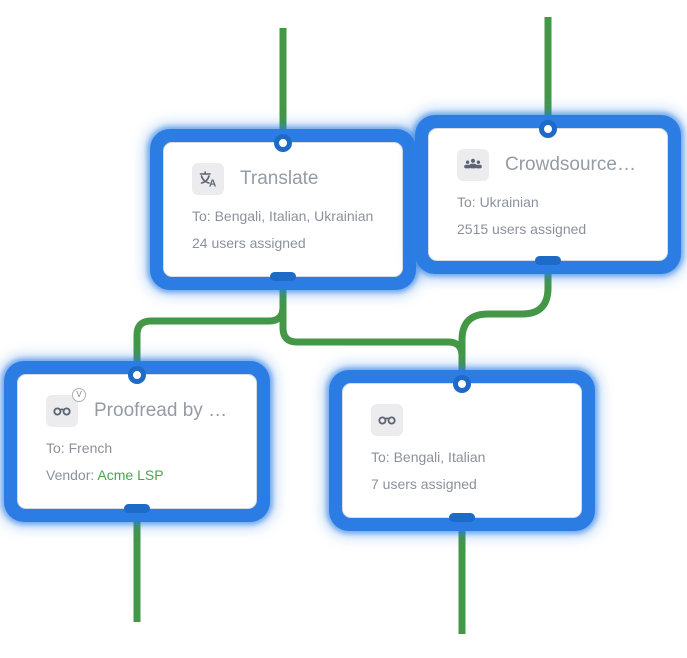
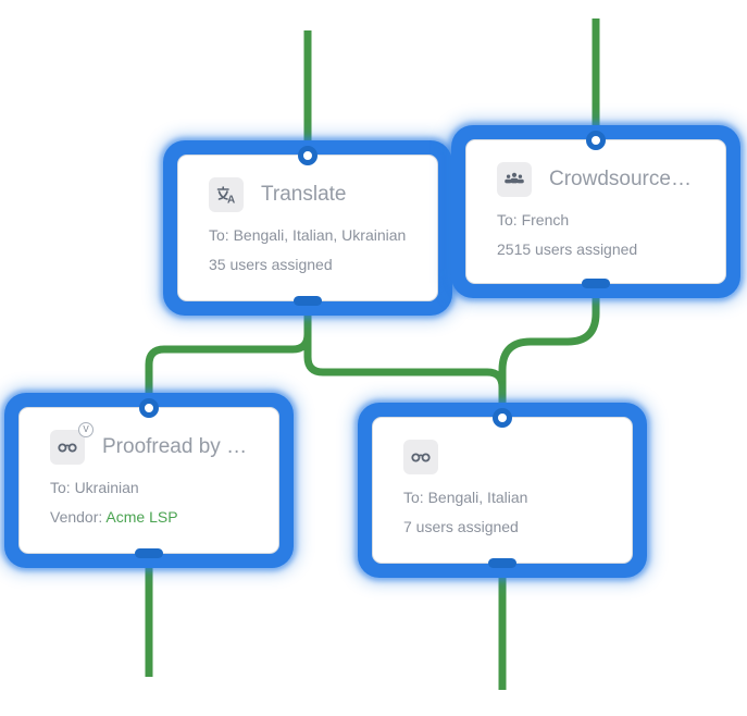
  A
  Translate
  To: Bengali, Italian, Ukrainian
- 24 users assigned
+ 35 users assigned
  Crowdsource tr
- To: Ukrainian
+ To: French
  2515 users assigned
  V
  Proofread by ve
- To: French
+ To: Ukrainian
  Vendor: Acme LSP
  To: Bengali, Italian
  7 users assigned
